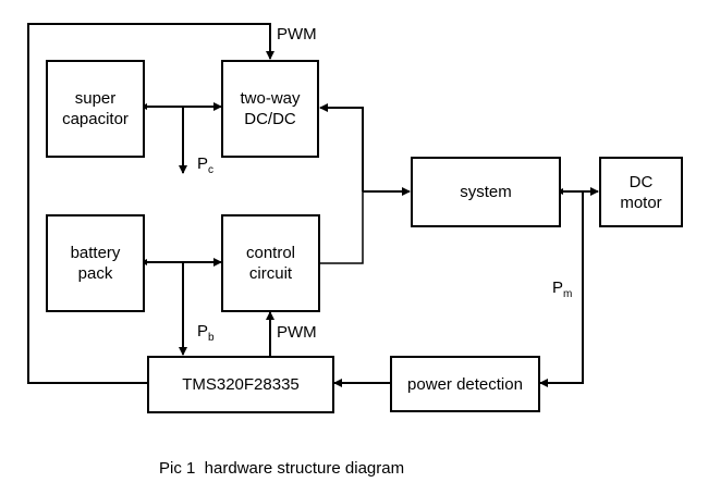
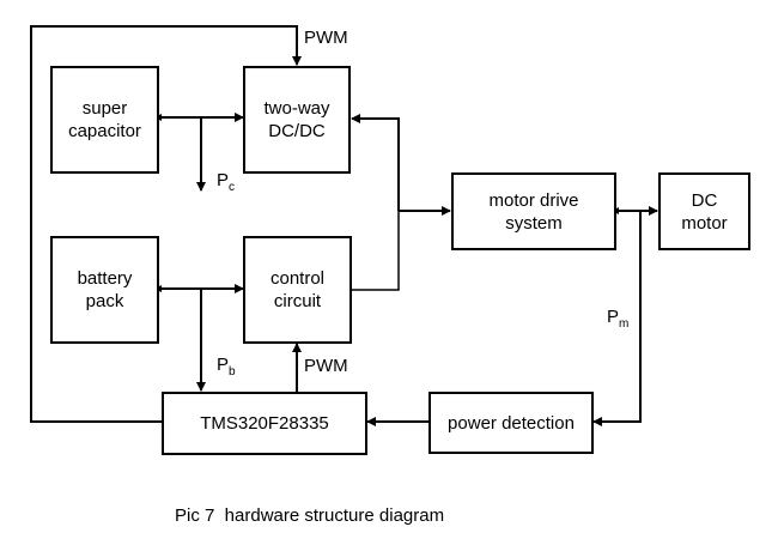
  super
  capacitor
  two-way
  DC/DC
  battery
  pack
  control
  circuit
+ motor drive
  system
  DC
  motor
  TMS320F28335
  power detection
  PWM
  PWM
  Pc
  Pb
  Pm
- Pic 1 hardware structure diagram
+ Pic 7 hardware structure diagram
